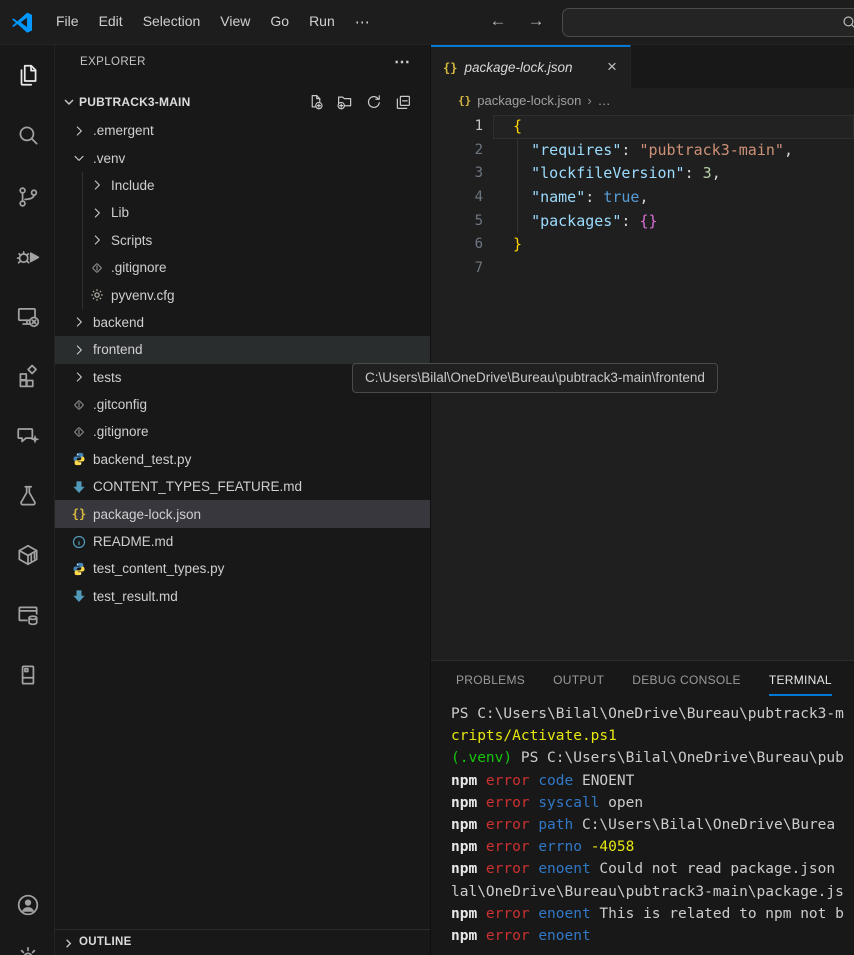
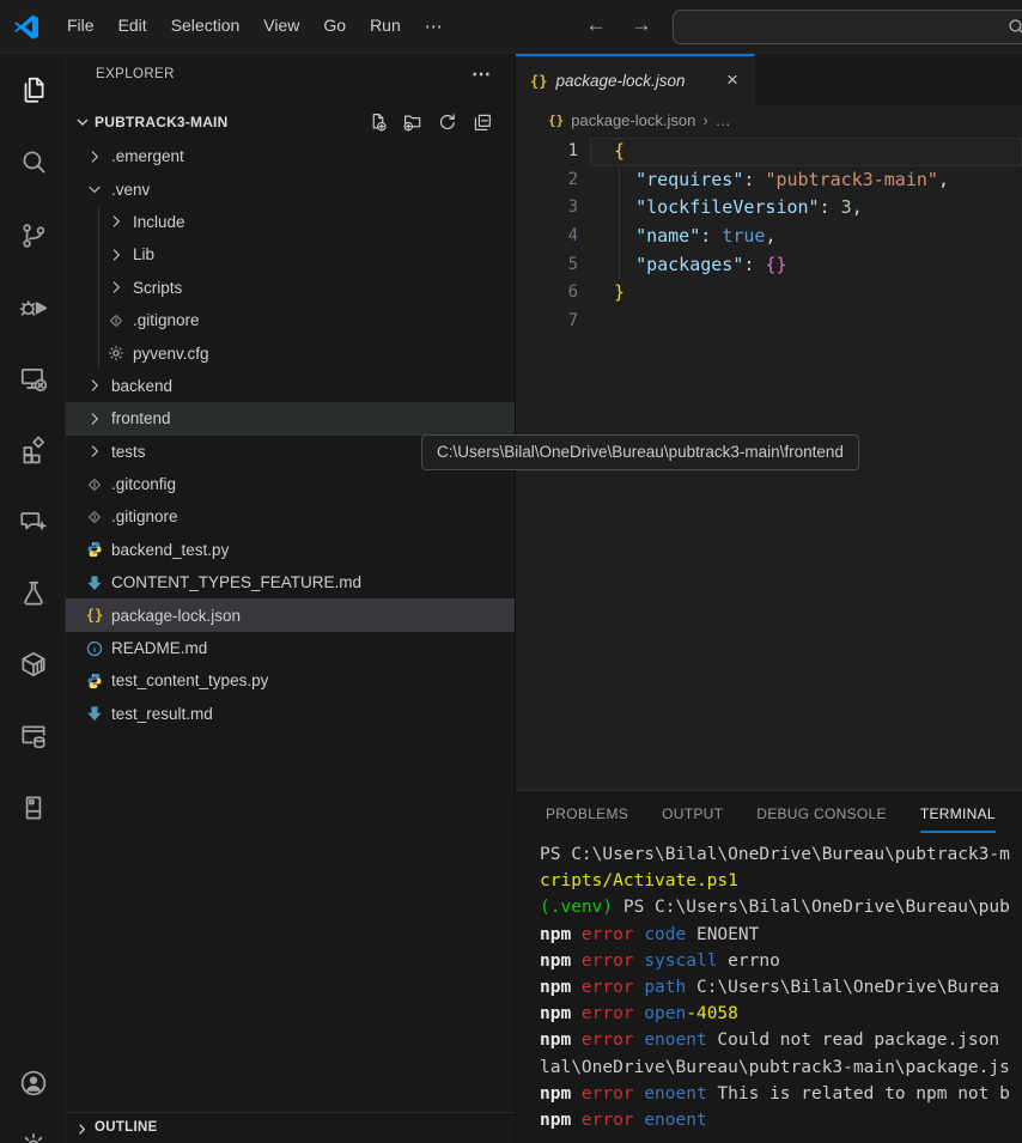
  File Edit Selection View Go Run
  ⋯
  ←
  →
  EXPLORER
  ⋯
  PUBTRACK3-MAIN
  .emergent
  .venv
  Include
  Lib
  Scripts
  .gitignore
  pyvenv.cfg
  backend
  frontend
  tests
  .gitconfig
  .gitignore
  backend_test.py
  CONTENT_TYPES_FEATURE.md
  {}
  package-lock.json
  README.md
  test_content_types.py
  test_result.md
  OUTLINE
  {}
  package-lock.json
  ×
  {}
  package-lock.json
  ›
  …
  1
  {
  2
  "requires": "pubtrack3-main",
  3
  "lockfileVersion": 3,
  4
  "name": true,
  5
  "packages": {}
  6
  }
  7
  PROBLEMS
  OUTPUT
  DEBUG CONSOLE
  TERMINAL
  PS C:\Users\Bilal\OneDrive\Bureau\pubtrack3-m
  cripts/Activate.ps1
  (.venv) PS C:\Users\Bilal\OneDrive\Bureau\pub
  npm error code ENOENT
- npm error syscall open
+ npm error syscall errno
  npm error path C:\Users\Bilal\OneDrive\Burea
- npm error errno -4058
+ npm error open-4058
  npm error enoent Could not read package.json
  lal\OneDrive\Bureau\pubtrack3-main\package.js
  npm error enoent This is related to npm not b
  npm error enoent
  C:\Users\Bilal\OneDrive\Bureau\pubtrack3-main\frontend
